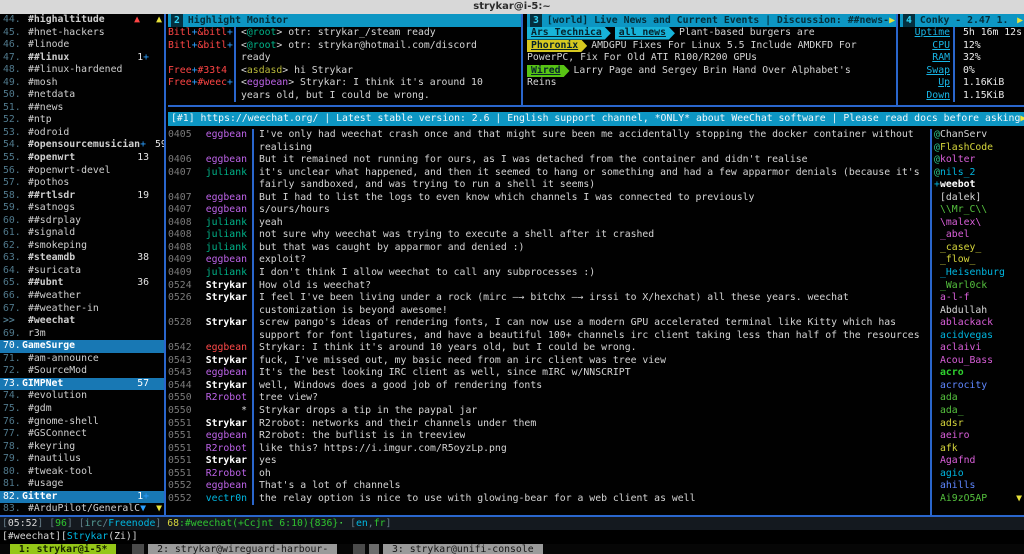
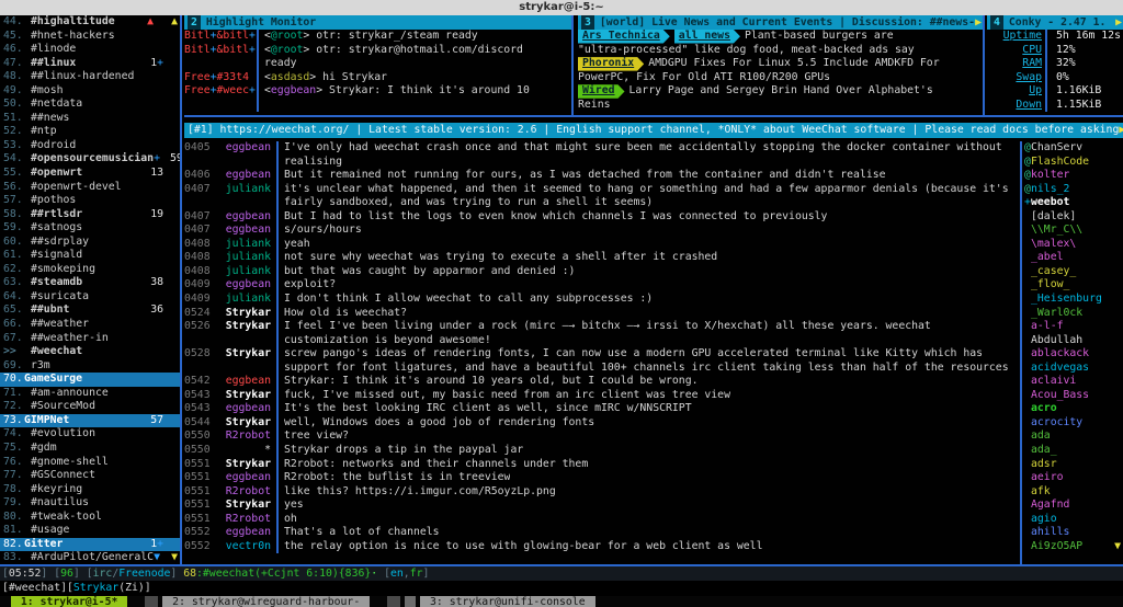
  strykar@i-5:~
  44.
  #highaltitude
  ▲
  ▲
  45.
  #hnet-hackers
  46.
  #linode
  47.
  ##linux
  1
  +
  48.
  ##linux-hardened
  49.
  #mosh
  50.
  #netdata
  51.
  ##news
  52.
  #ntp
  53.
  #odroid
  54.
  #opensourcemusician
  +
  55.
  #openwrt
  13
  56.
  #openwrt-devel
  57.
  #pothos
  58.
  ##rtlsdr
  19
  59.
  #satnogs
  60.
  ##sdrplay
  61.
  #signald
  62.
  #smokeping
  63.
  #steamdb
  38
  64.
  #suricata
  65.
  ##ubnt
  36
  66.
  ##weather
  67.
  ##weather-in
  >>
  #weechat
  69.
  r3m
  70.
  GameSurge
  71.
  #am-announce
  72.
  #SourceMod
  73.
  GIMPNet
  57
  74.
  #evolution
  75.
  #gdm
  76.
  #gnome-shell
  77.
  #GSConnect
  78.
  #keyring
  79.
  #nautilus
  80.
  #tweak-tool
  81.
  #usage
  82.
  Gitter
  1
  +
  83.
  #ArduPilot/GeneralC
  ▼
  ▼
  2
  Highlight Monitor
  Bitl+&bitl+
  <@root> otr: strykar_/steam ready
  Bitl+&bitl+
  <@root> otr: strykar@hotmail.com/discord
  ready
  Free+#33t4
  <asdasd> hi Strykar
  Free+#weec+
  <eggbean> Strykar: I think it's around 10
- years old, but I could be wrong.
  3
  [world] Live News and Current Events | Discussion: ##news-
  ▶
  Ars Technica all news Plant-based burgers are
+ "ultra-processed" like dog food, meat-backed ads say
  Phoronix AMDGPU Fixes For Linux 5.5 Include AMDKFD For
  PowerPC, Fix For Old ATI R100/R200 GPUs
  Wired Larry Page and Sergey Brin Hand Over Alphabet's
  Reins
  4
  Conky - 2.47 1.
  ▶
  Uptime
  5h 16m 12s
  CPU
  12%
  RAM
  32%
  Swap
  0%
  Up
  1.16KiB
  Down
  1.15KiB
  [#1] https://weechat.org/ | Latest stable version: 2.6 | English support channel, *ONLY* about WeeChat software | Please read docs before asking
  ▶
  0405
  eggbean
  I've only had weechat crash once and that might sure been me accidentally stopping the docker container without
  realising
  0406
  eggbean
  But it remained not running for ours, as I was detached from the container and didn't realise
  0407
  juliank
  it's unclear what happened, and then it seemed to hang or something and had a few apparmor denials (because it's
  fairly sandboxed, and was trying to run a shell it seems)
  0407
  eggbean
  But I had to list the logs to even know which channels I was connected to previously
  0407
  eggbean
  s/ours/hours
  0408
  juliank
  yeah
  0408
  juliank
  not sure why weechat was trying to execute a shell after it crashed
  0408
  juliank
  but that was caught by apparmor and denied :)
  0409
  eggbean
  exploit?
  0409
  juliank
  I don't think I allow weechat to call any subprocesses :)
  0524
  Strykar
  How old is weechat?
  0526
  Strykar
  I feel I've been living under a rock (mirc —→ bitchx —→ irssi to X/hexchat) all these years. weechat
  customization is beyond awesome!
  0528
  Strykar
  screw pango's ideas of rendering fonts, I can now use a modern GPU accelerated terminal like Kitty which has
  support for font ligatures, and have a beautiful 100+ channels irc client taking less than half of the resources
  0542
  eggbean
  Strykar: I think it's around 10 years old, but I could be wrong.
  0543
  Strykar
  fuck, I've missed out, my basic need from an irc client was tree view
  0543
  eggbean
  It's the best looking IRC client as well, since mIRC w/NNSCRIPT
  0544
  Strykar
  well, Windows does a good job of rendering fonts
  0550
  R2robot
  tree view?
  0550
  *
  Strykar drops a tip in the paypal jar
  0551
  Strykar
  R2robot: networks and their channels under them
  0551
  eggbean
  R2robot: the buflist is in treeview
  0551
  R2robot
  like this? https://i.imgur.com/R5oyzLp.png
  0551
  Strykar
  yes
  0551
  R2robot
  oh
  0552
  eggbean
  That's a lot of channels
  0552
  vectr0n
  the relay option is nice to use with glowing-bear for a web client as well
  @
  ChanServ
  @
  FlashCode
  @
  kolter
  @
  nils_2
  +
  weebot
  [dalek]
  \\Mr_C\\
  \malex\
  _abel
  _casey_
  _flow_
  _Heisenburg
  _Warl0ck
  a-l-f
  Abdullah
  ablackack
  acidvegas
  aclaivi
  Acou_Bass
  acro
  acrocity
  ada
  ada_
  adsr
  aeiro
  afk
  Agafnd
  agio
  ahills
  Ai9zO5AP
  ▼
  [05:52] [96] [irc/Freenode] 68:#weechat(+Ccjnt 6:10){836}· [en,fr]
  [#weechat][Strykar(Zi)]
  1: strykar@i-5*
  2: strykar@wireguard-harbour-
  3: strykar@unifi-console
